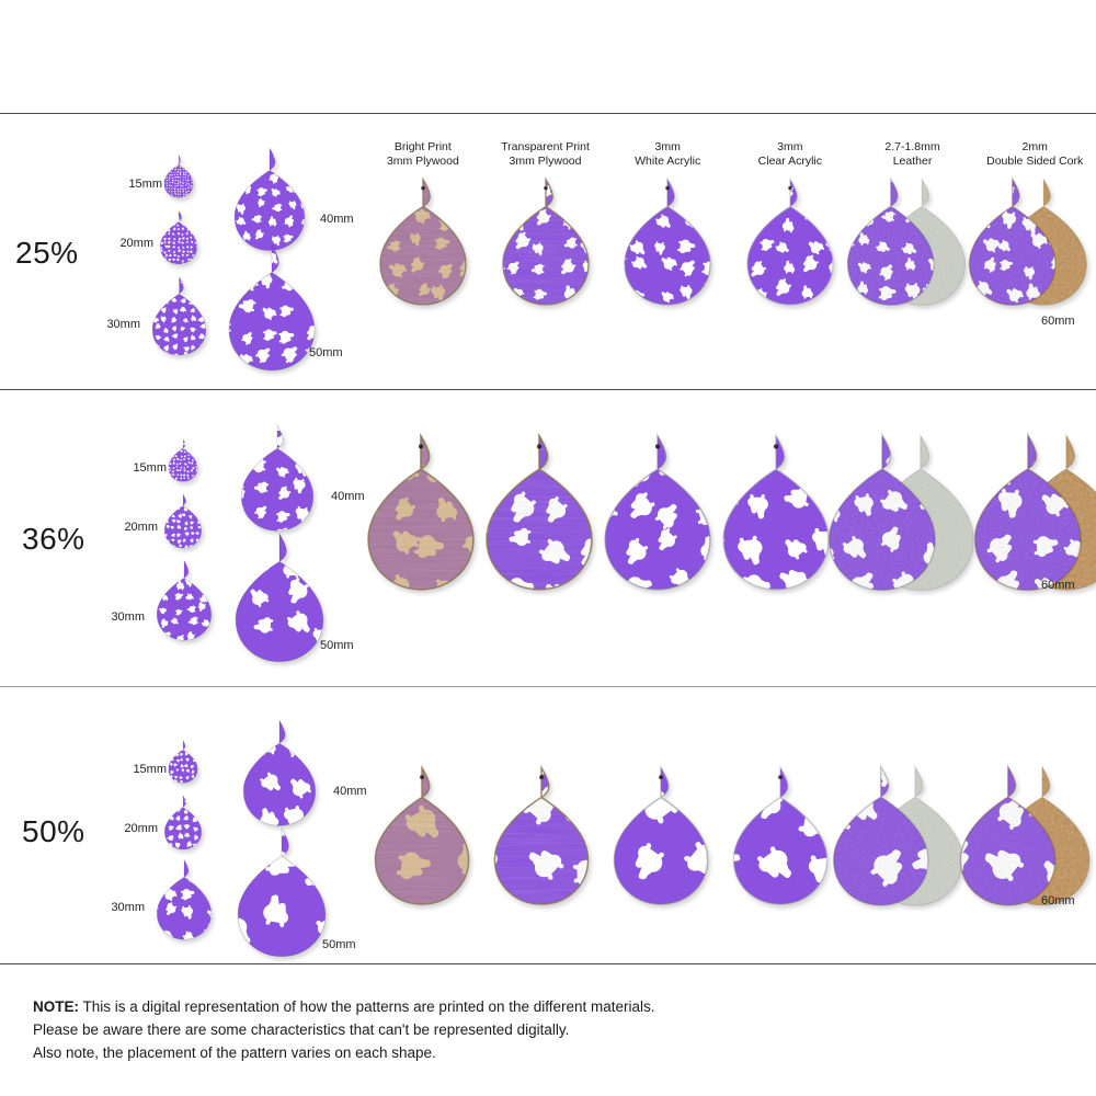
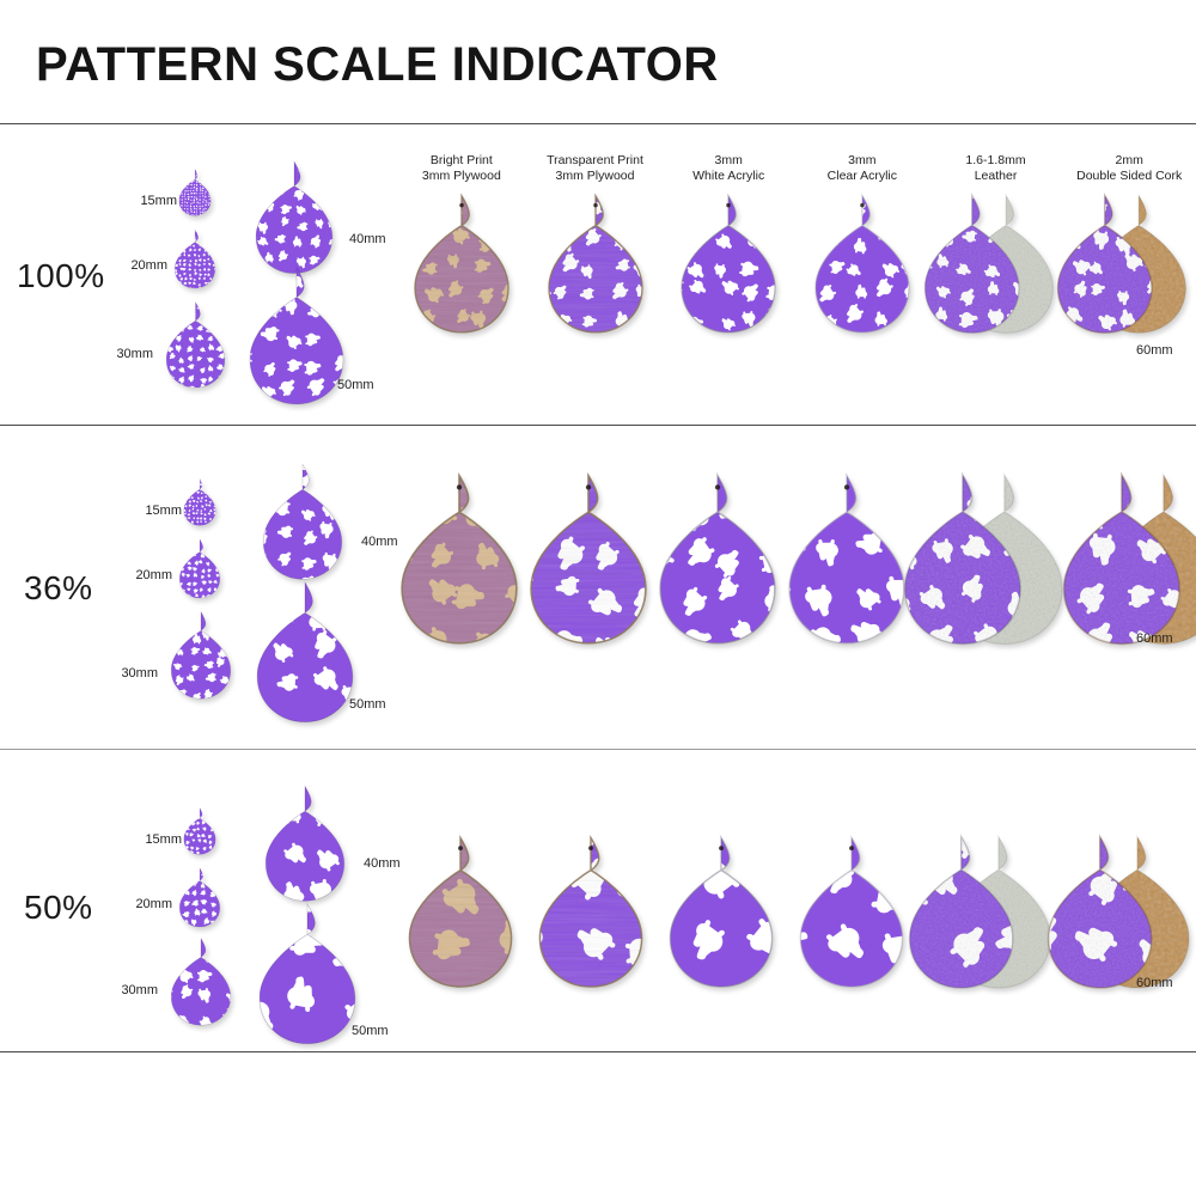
+ PATTERN SCALE INDICATOR
  Bright Print
  3mm Plywood
  Transparent Print
  3mm Plywood
  3mm
  White Acrylic
  3mm
  Clear Acrylic
- 2.7-1.8mm
+ 1.6-1.8mm
  Leather
  2mm
  Double Sided Cork
- 25%
+ 100%
  15mm
  20mm
  30mm
  40mm
  50mm
  60mm
  36%
  15mm
  20mm
  30mm
  40mm
  50mm
  60mm
  50%
  15mm
  20mm
  30mm
  40mm
  50mm
  60mm
- NOTE: This is a digital representation of how the patterns are printed on the different materials.
- Please be aware there are some characteristics that can't be represented digitally.
- Also note, the placement of the pattern varies on each shape.
